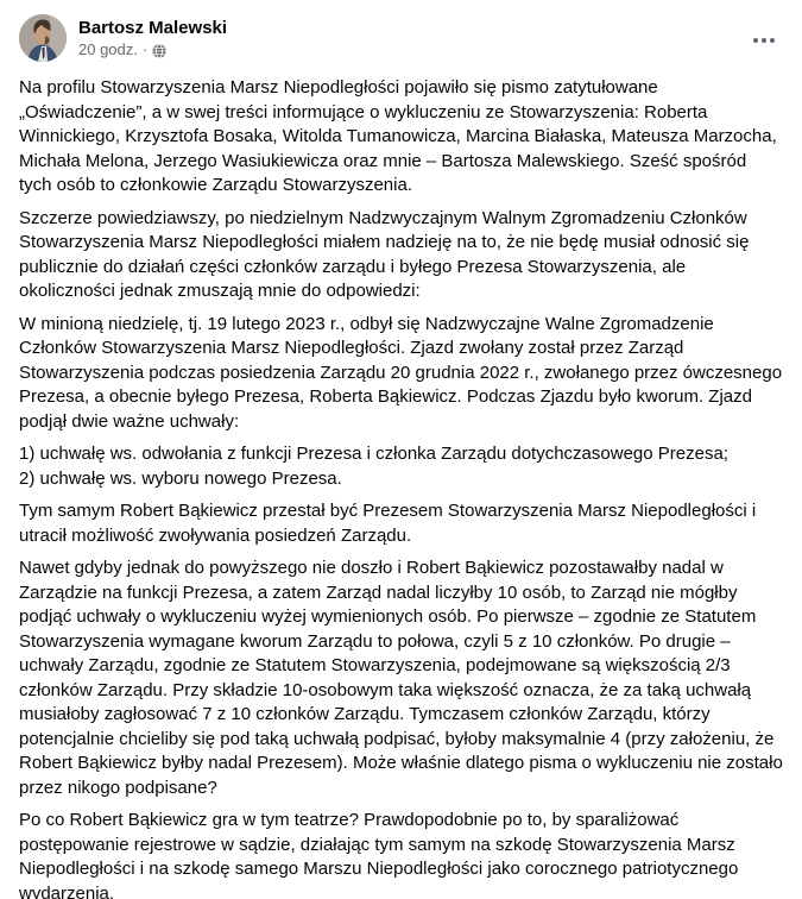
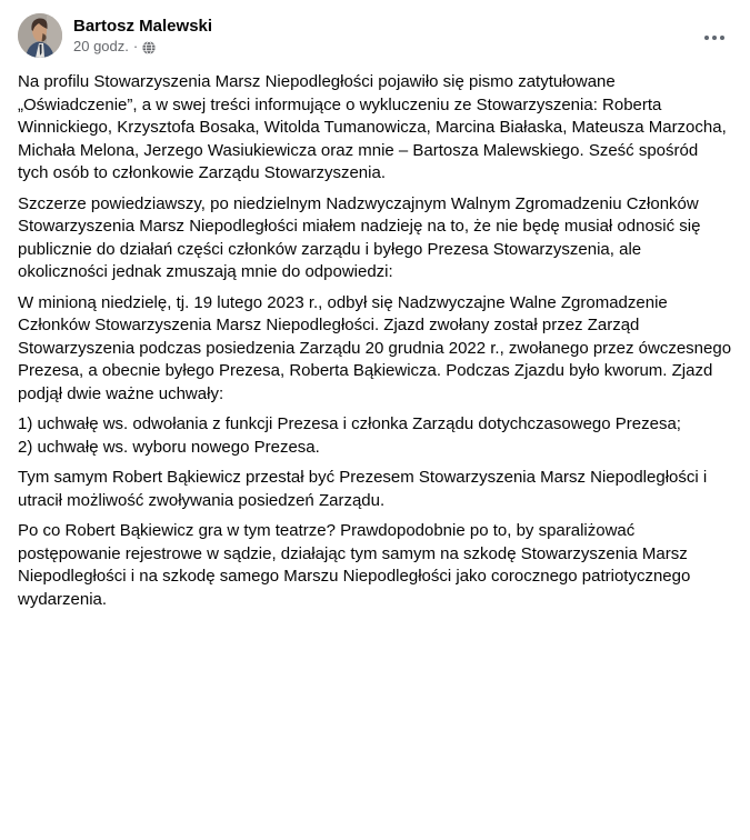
  Bartosz Malewski
  20 godz.
  ·
  Na profilu Stowarzyszenia Marsz Niepodległości pojawiło się pismo zatytułowane „Oświadczenie”, a w swej treści informujące o wykluczeniu ze Stowarzyszenia: Roberta Winnickiego, Krzysztofa Bosaka, Witolda Tumanowicza, Marcina Białaska, Mateusza Marzocha, Michała Melona, Jerzego Wasiukiewicza oraz mnie – Bartosza Malewskiego. Sześć spośród tych osób to członkowie Zarządu Stowarzyszenia.
  Szczerze powiedziawszy, po niedzielnym Nadzwyczajnym Walnym Zgromadzeniu Członków Stowarzyszenia Marsz Niepodległości miałem nadzieję na to, że nie będę musiał odnosić się publicznie do działań części członków zarządu i byłego Prezesa Stowarzyszenia, ale okoliczności jednak zmuszają mnie do odpowiedzi:
- W minioną niedzielę, tj. 19 lutego 2023 r., odbył się Nadzwyczajne Walne Zgromadzenie Członków Stowarzyszenia Marsz Niepodległości. Zjazd zwołany został przez Zarząd Stowarzyszenia podczas posiedzenia Zarządu 20 grudnia 2022 r., zwołanego przez ówczesnego Prezesa, a obecnie byłego Prezesa, Roberta Bąkiewicz. Podczas Zjazdu było kworum. Zjazd podjął dwie ważne uchwały:
+ W minioną niedzielę, tj. 19 lutego 2023 r., odbył się Nadzwyczajne Walne Zgromadzenie Członków Stowarzyszenia Marsz Niepodległości. Zjazd zwołany został przez Zarząd Stowarzyszenia podczas posiedzenia Zarządu 20 grudnia 2022 r., zwołanego przez ówczesnego Prezesa, a obecnie byłego Prezesa, Roberta Bąkiewicza. Podczas Zjazdu było kworum. Zjazd podjął dwie ważne uchwały:
  1) uchwałę ws. odwołania z funkcji Prezesa i członka Zarządu dotychczasowego Prezesa;
  2) uchwałę ws. wyboru nowego Prezesa.
  Tym samym Robert Bąkiewicz przestał być Prezesem Stowarzyszenia Marsz Niepodległości i utracił możliwość zwoływania posiedzeń Zarządu.
- Nawet gdyby jednak do powyższego nie doszło i Robert Bąkiewicz pozostawałby nadal w Zarządzie na funkcji Prezesa, a zatem Zarząd nadal liczyłby 10 osób, to Zarząd nie mógłby podjąć uchwały o wykluczeniu wyżej wymienionych osób. Po pierwsze – zgodnie ze Statutem Stowarzyszenia wymagane kworum Zarządu to połowa, czyli 5 z 10 członków. Po drugie – uchwały Zarządu, zgodnie ze Statutem Stowarzyszenia, podejmowane są większością 2/3 członków Zarządu. Przy składzie 10-osobowym taka większość oznacza, że za taką uchwałą musiałoby zagłosować 7 z 10 członków Zarządu. Tymczasem członków Zarządu, którzy potencjalnie chcieliby się pod taką uchwałą podpisać, byłoby maksymalnie 4 (przy założeniu, że Robert Bąkiewicz byłby nadal Prezesem). Może właśnie dlatego pisma o wykluczeniu nie zostało przez nikogo podpisane?
  Po co Robert Bąkiewicz gra w tym teatrze? Prawdopodobnie po to, by sparaliżować postępowanie rejestrowe w sądzie, działając tym samym na szkodę Stowarzyszenia Marsz Niepodległości i na szkodę samego Marszu Niepodległości jako corocznego patriotycznego wydarzenia.
